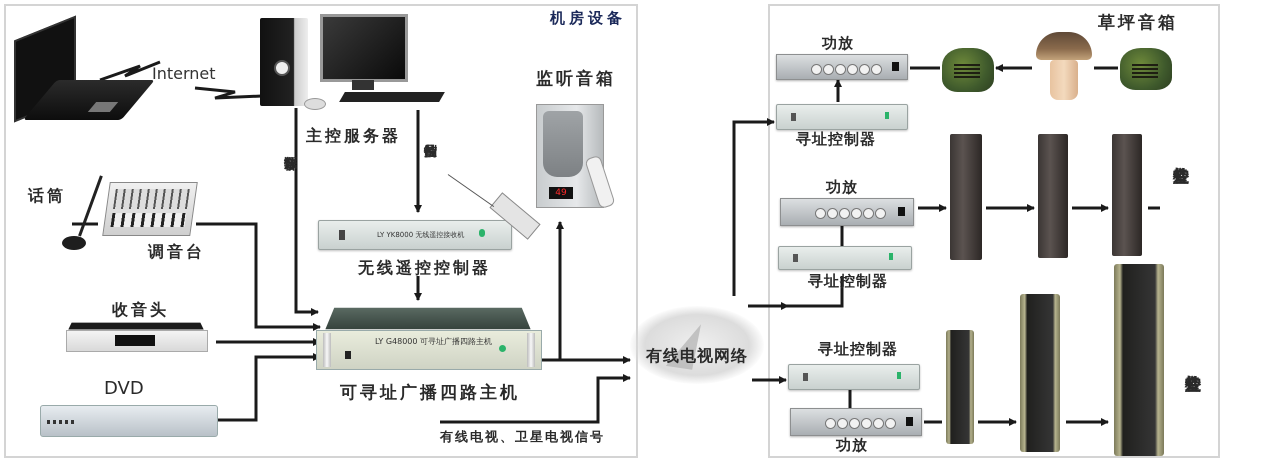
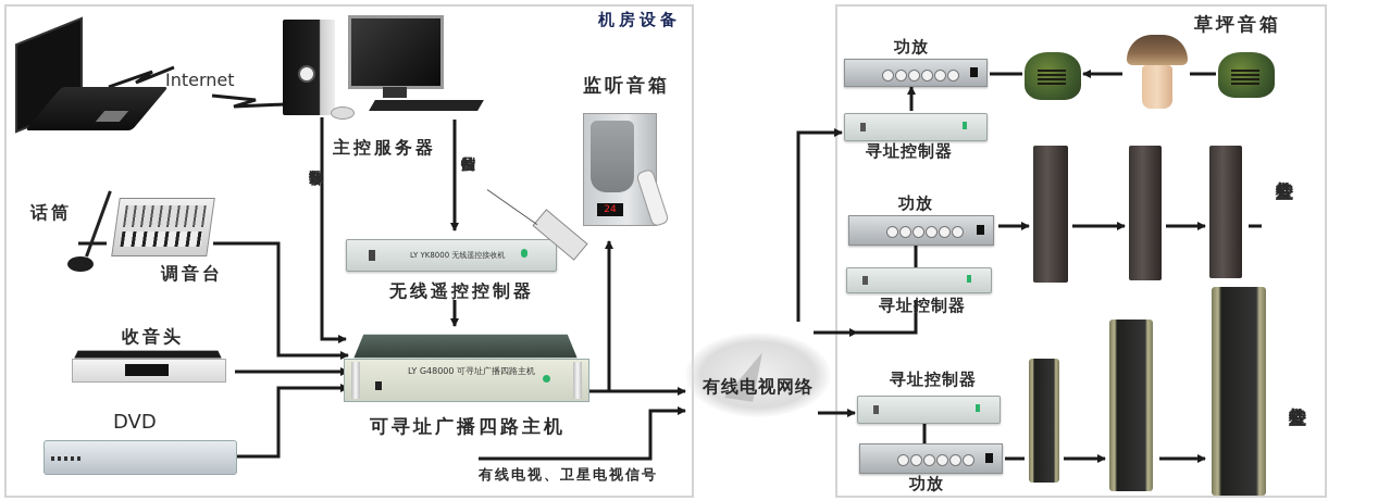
  机房设备
  Internet
  主控服务器
  LY YK8000 无线遥控接收机
  无线遥控控制器
  监听音箱
- 49
+ 24
  话筒
  调音台
  收音头
  DVD
  LY G48000 可寻址广播四路主机
  可寻址广播四路主机
  有线电视、卫星电视信号
  有线电视网络
  功放
  寻址控制器
  草坪音箱
  功放
  寻址控制器
  寻址控制器
  功放
